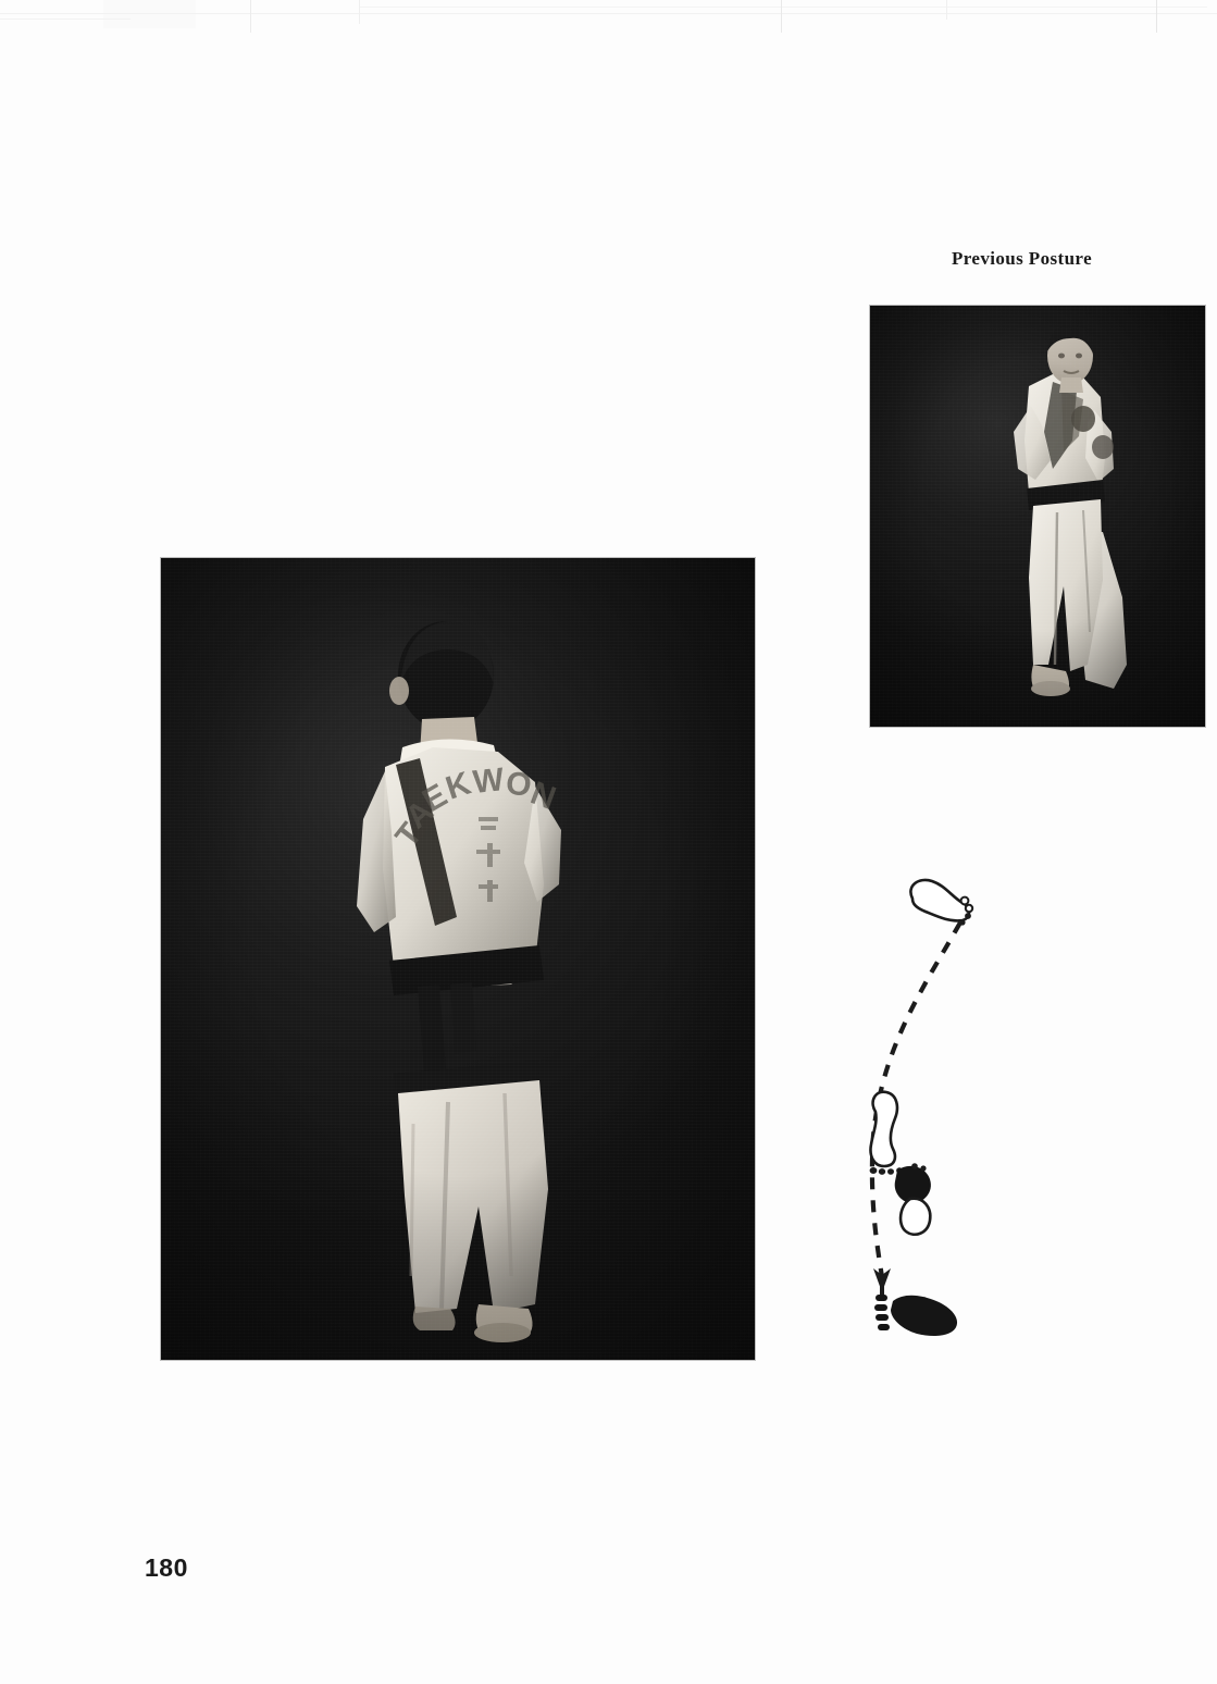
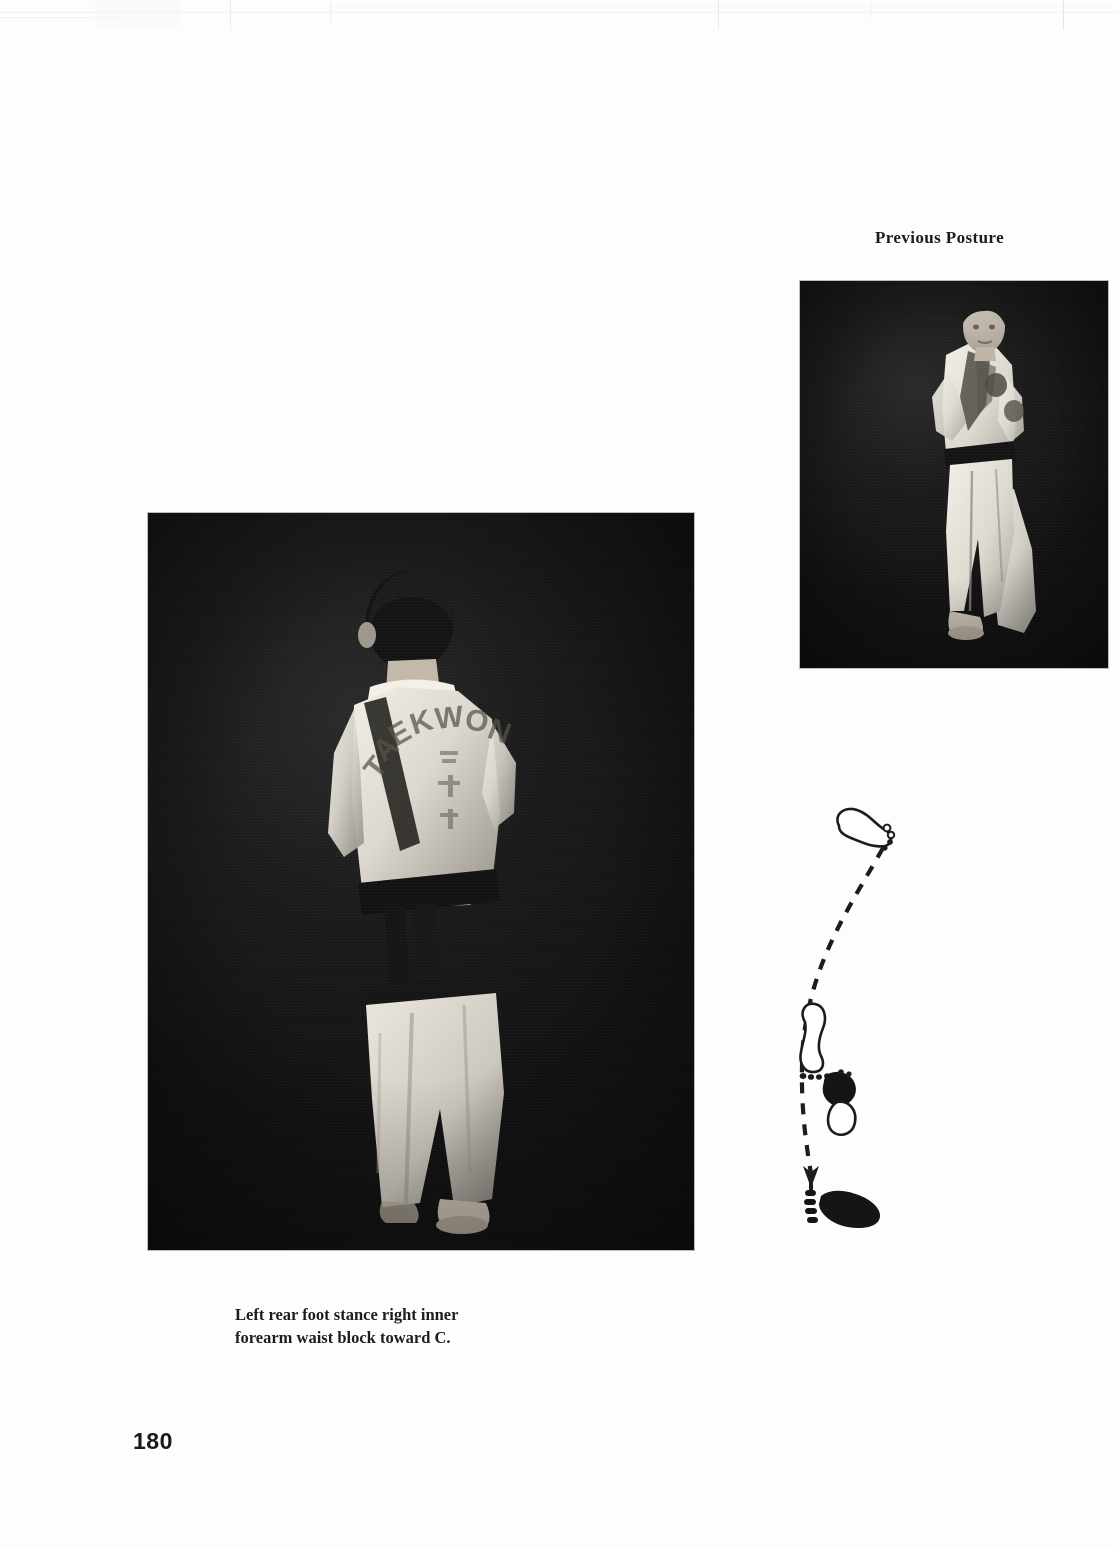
  Previous Posture
+ Left rear foot stance right inner
+ forearm waist block toward C.
  180
